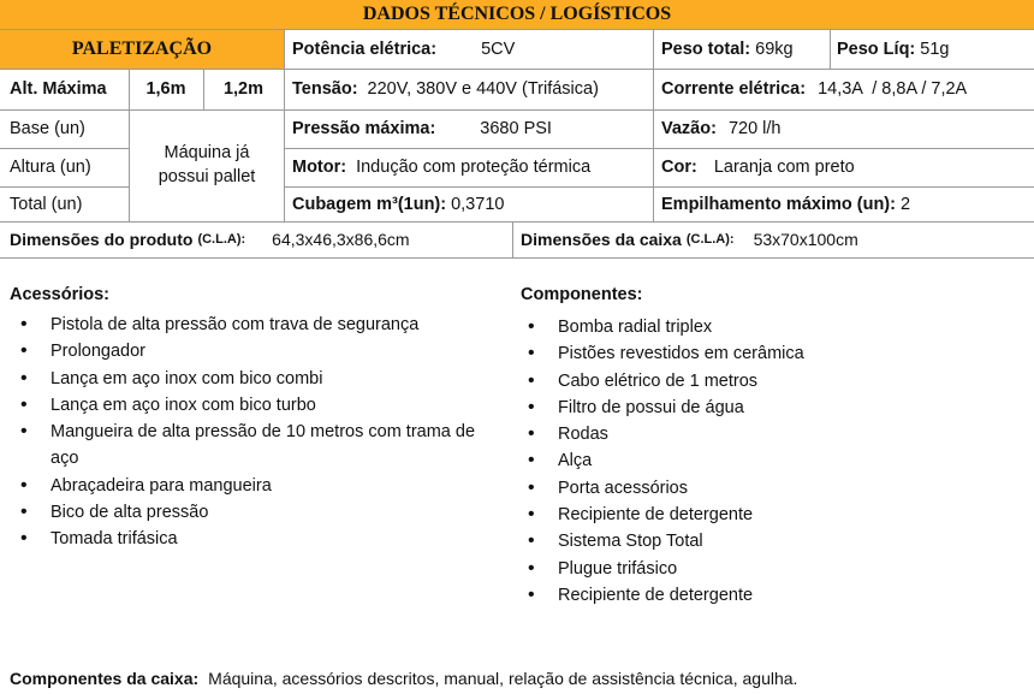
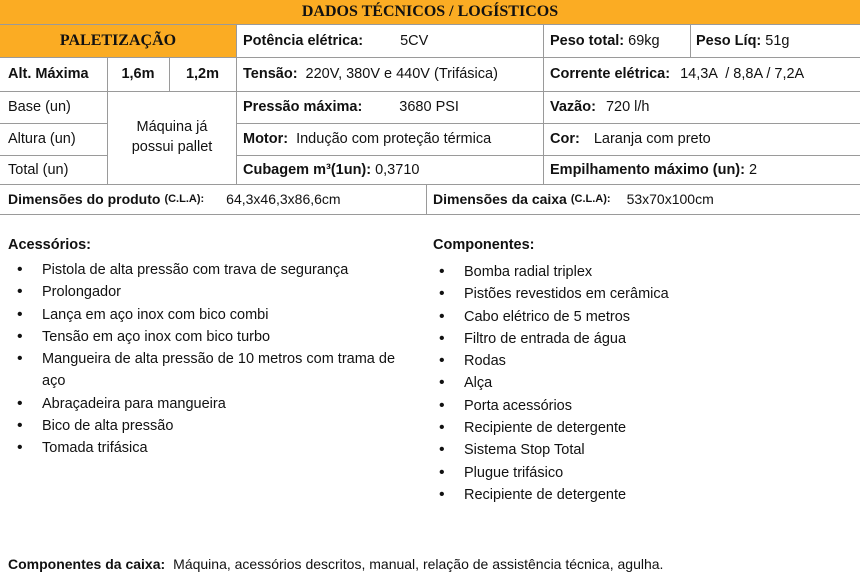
  DADOS TÉCNICOS / LOGÍSTICOS
  PALETIZAÇÃO
  Alt. Máxima
  1,6m
  1,2m
  Base (un)
  Altura (un)
  Total (un)
  Máquina já possui pallet
  Potência elétrica:
  5CV
  Tensão:
  220V, 380V e 440V (Trifásica)
  Pressão máxima:
  3680 PSI
  Motor:
  Indução com proteção térmica
  Cubagem m³(1un):
  0,3710
  Peso total:
  69kg
  Peso Líq:
  51g
  Corrente elétrica:
  14,3A / 8,8A / 7,2A
  Vazão:
  720 l/h
  Cor:
  Laranja com preto
  Empilhamento máximo (un):
  2
  Dimensões do produto
  (C.L.A):
  64,3x46,3x86,6cm
  Dimensões da caixa
  (C.L.A):
  53x70x100cm
  Acessórios:
  Pistola de alta pressão com trava de segurança
  Prolongador
  Lança em aço inox com bico combi
- Lança em aço inox com bico turbo
+ Tensão em aço inox com bico turbo
  Mangueira de alta pressão de 10 metros com trama de aço
  Abraçadeira para mangueira
  Bico de alta pressão
  Tomada trifásica
  Componentes:
  Bomba radial triplex
  Pistões revestidos em cerâmica
- Cabo elétrico de 1 metros
+ Cabo elétrico de 5 metros
- Filtro de possui de água
+ Filtro de entrada de água
  Rodas
  Alça
  Porta acessórios
  Recipiente de detergente
  Sistema Stop Total
  Plugue trifásico
  Recipiente de detergente
  Componentes da caixa:
  Máquina, acessórios descritos, manual, relação de assistência técnica, agulha.
